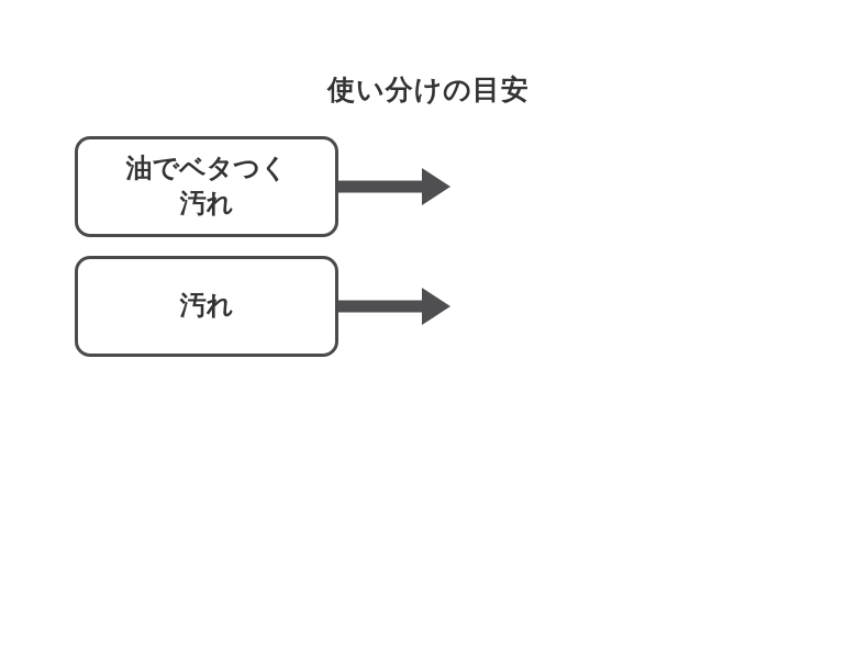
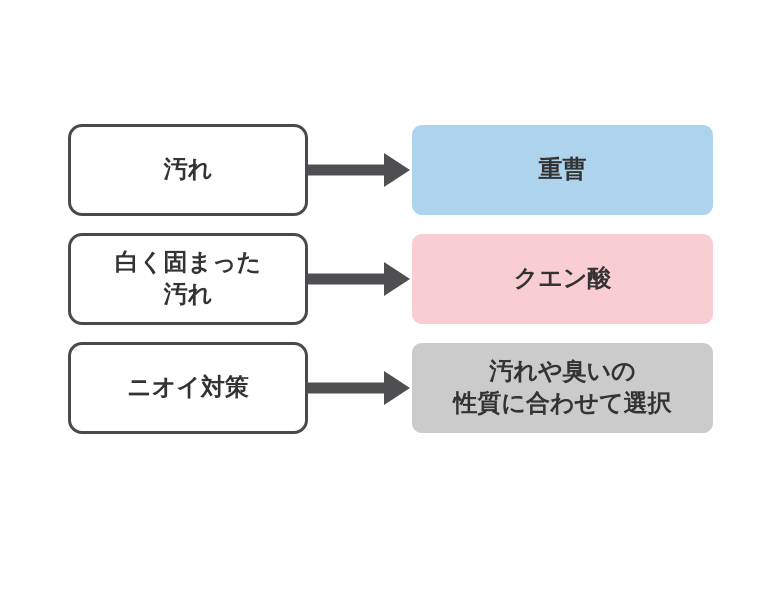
- 使い分けの目安
- 油でベタつく
  汚れ
+ 重曹
+ 白く固まった
  汚れ
+ クエン酸
+ ニオイ対策
+ 汚れや臭いの
+ 性質に合わせて選択
